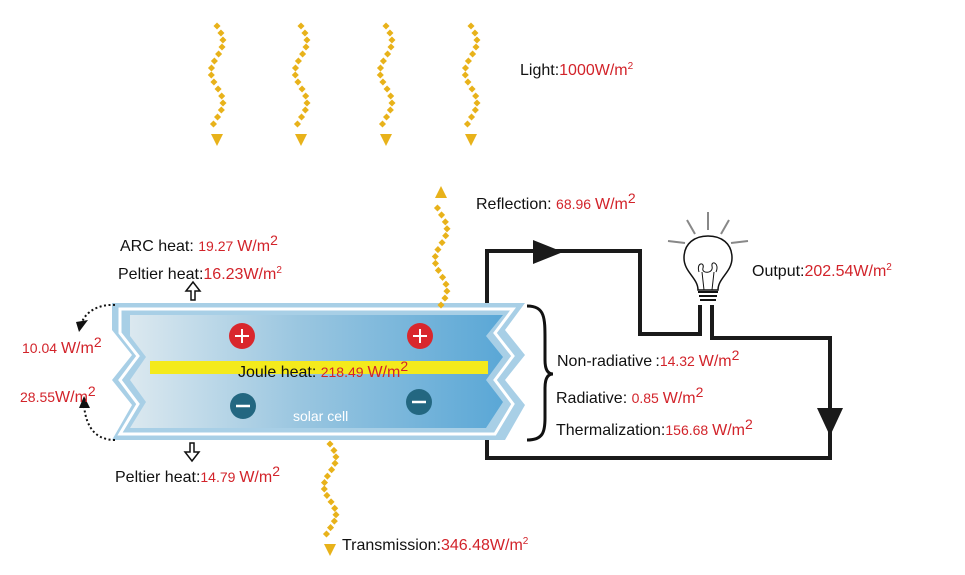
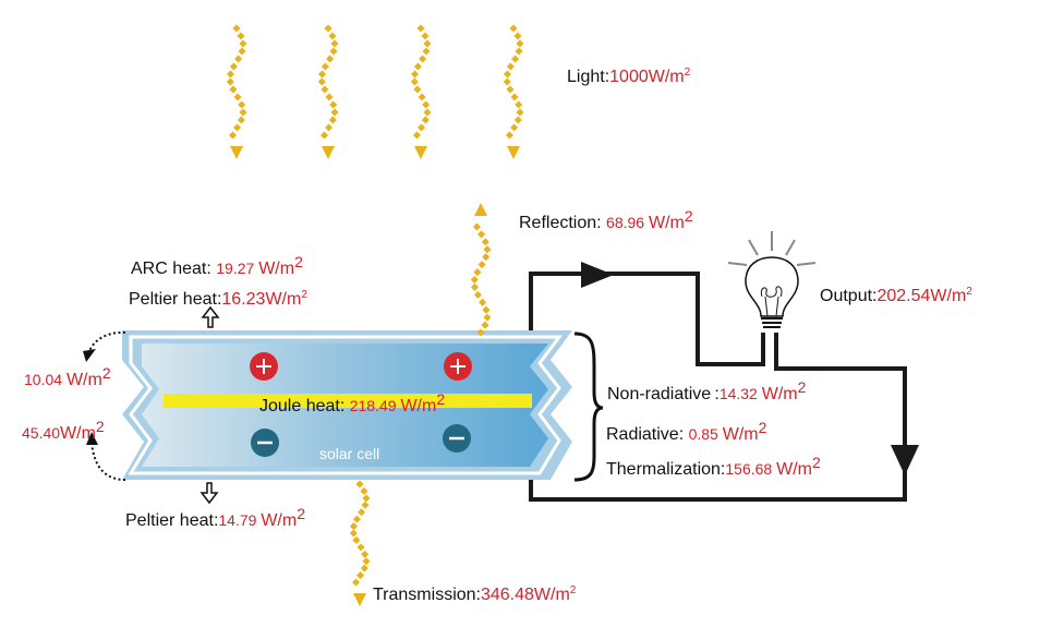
  Light:1000W/m2
  Reflection: 68.96 W/m2
  ARC heat: 19.27 W/m2
  Peltier heat:16.23W/m2
  10.04 W/m2
- 28.55W/m2
+ 45.40W/m2
  Joule heat: 218.49 W/m2
  solar cell
  Peltier heat:14.79 W/m2
  Transmission:346.48W/m2
  Output:202.54W/m2
  Non-radiative :14.32 W/m2
  Radiative: 0.85 W/m2
  Thermalization:156.68 W/m2
